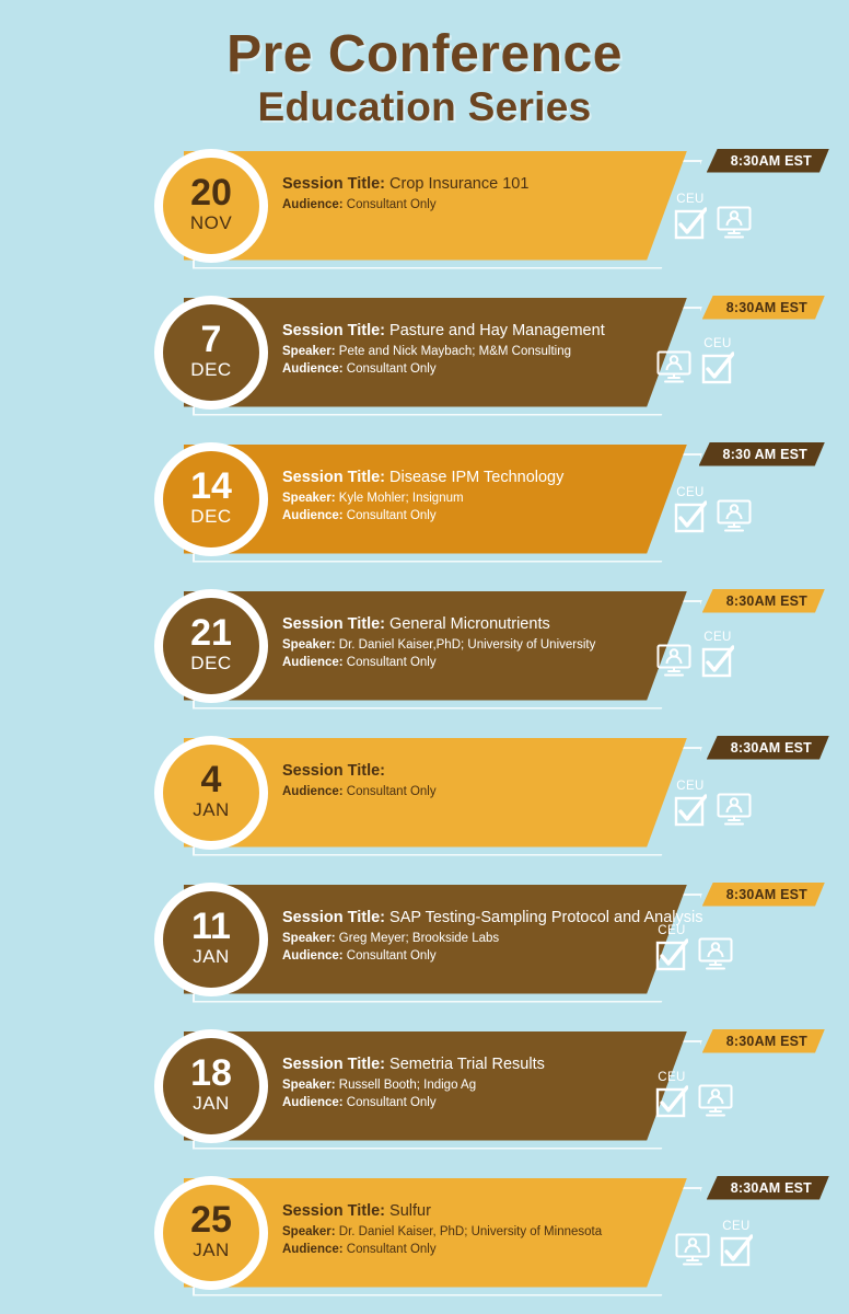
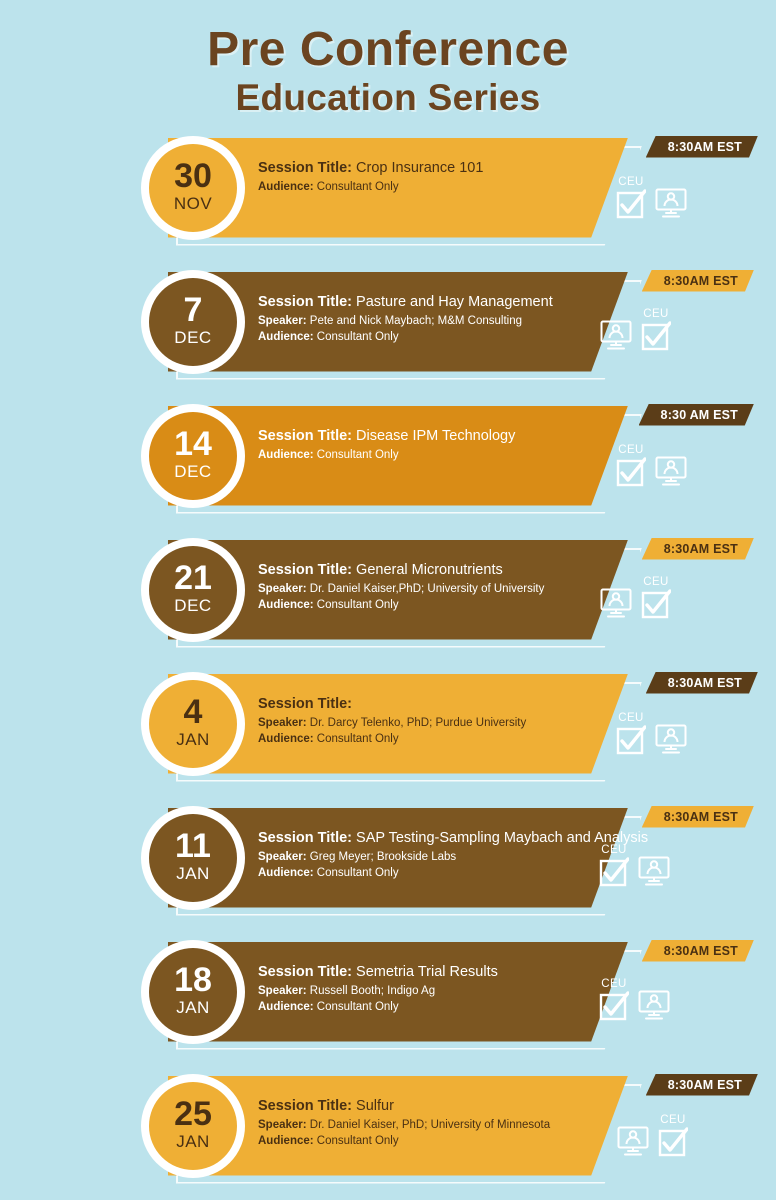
  Pre Conference
  Education Series
  8:30AM EST
- 20
+ 30
  NOV
  Session Title: Crop Insurance 101
  Audience: Consultant Only
  CEU
  8:30AM EST
  7
  DEC
  Session Title: Pasture and Hay Management
  Speaker: Pete and Nick Maybach; M&M Consulting
  Audience: Consultant Only
  CEU
  8:30 AM EST
  14
  DEC
  Session Title: Disease IPM Technology
- Speaker: Kyle Mohler; Insignum
  Audience: Consultant Only
  CEU
  8:30AM EST
  21
  DEC
  Session Title: General Micronutrients
  Speaker: Dr. Daniel Kaiser,PhD; University of University
  Audience: Consultant Only
  CEU
  8:30AM EST
  4
  JAN
  Session Title:
+ Speaker: Dr. Darcy Telenko, PhD; Purdue University
  Audience: Consultant Only
  CEU
  8:30AM EST
  11
  JAN
- Session Title: SAP Testing-Sampling Protocol and Analysis
+ Session Title: SAP Testing-Sampling Maybach and Analysis
  Speaker: Greg Meyer; Brookside Labs
  Audience: Consultant Only
  CEU
  8:30AM EST
  18
  JAN
  Session Title: Semetria Trial Results
  Speaker: Russell Booth; Indigo Ag
  Audience: Consultant Only
  CEU
  8:30AM EST
  25
  JAN
  Session Title: Sulfur
  Speaker: Dr. Daniel Kaiser, PhD; University of Minnesota
  Audience: Consultant Only
  CEU
